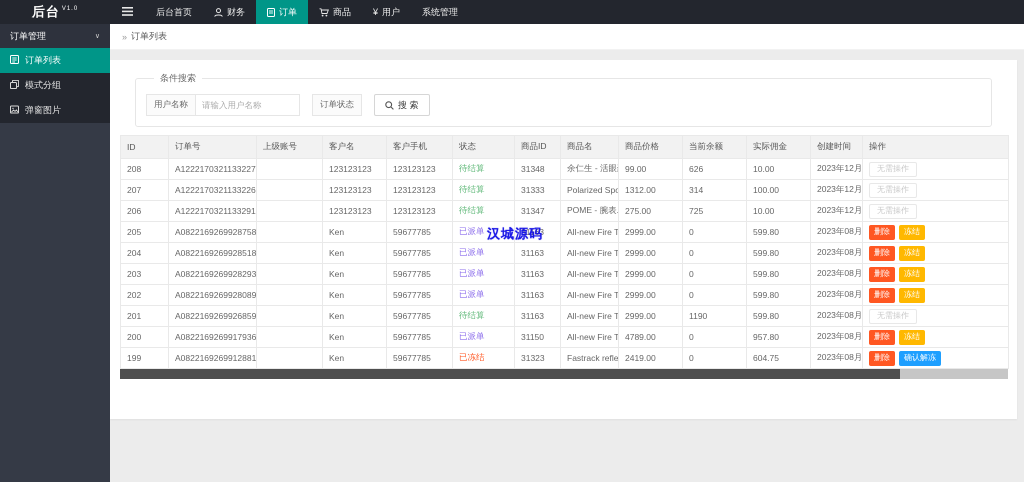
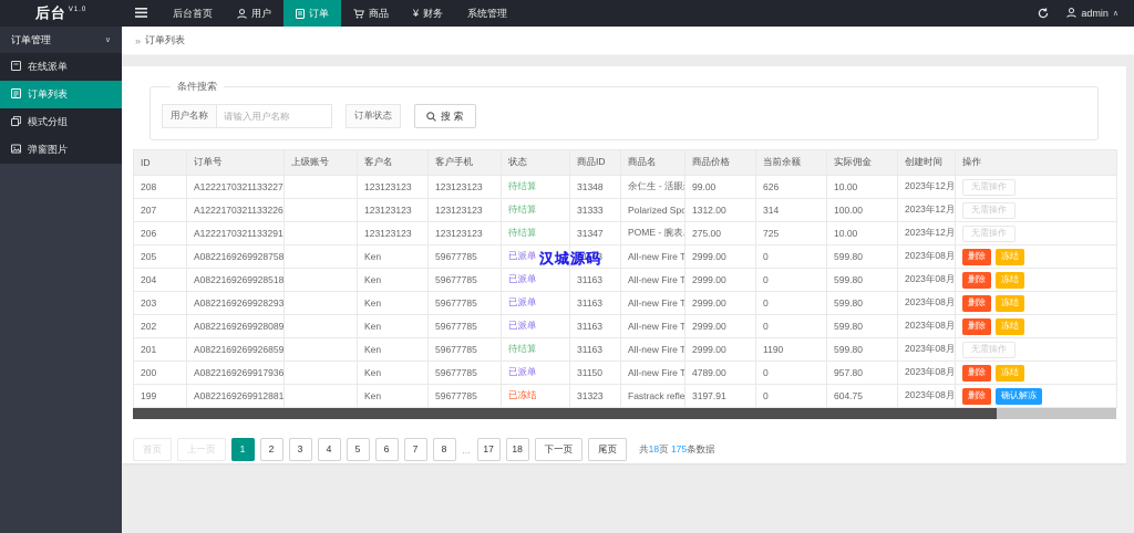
  后台
  后台首页
- 财务
+ 用户
  订单
  商品
  ¥
- 用户
+ 财务
  系统管理
+ admin
  订单管理
+ 在线派单
  订单列表
  模式分组
  弹窗图片
  »
  订单列表
  条件搜索
  用户名称
  请输入用户名称
  订单状态
  搜 索
  ID	订单号	上级账号	客户名	客户手机	状态	商品ID	商品名	商品价格	当前余额	实际佣金	创建时间	操作
  208	A1222170321133227		123123123	123123123	待结算	31348	余仁生 - 活眼	99.00	626	10.00	2023年12月	无需操作
  207	A1222170321133226		123123123	123123123	待结算	31333	Polarized Spo	1312.00	314	100.00	2023年12月	无需操作
  206	A1222170321133291		123123123	123123123	待结算	31347	POME - 腕表.	275.00	725	10.00	2023年12月	无需操作
  205	A0822169269928758		Ken	59677785	已派单	31163	All-new Fire T	2999.00	0	599.80	2023年08月	删除 冻结
  204	A0822169269928518		Ken	59677785	已派单	31163	All-new Fire T	2999.00	0	599.80	2023年08月	删除 冻结
  203	A0822169269928293		Ken	59677785	已派单	31163	All-new Fire T	2999.00	0	599.80	2023年08月	删除 冻结
  202	A0822169269928089		Ken	59677785	已派单	31163	All-new Fire T	2999.00	0	599.80	2023年08月	删除 冻结
  201	A0822169269926859		Ken	59677785	待结算	31163	All-new Fire T	2999.00	1190	599.80	2023年08月	无需操作
  200	A0822169269917936		Ken	59677785	已派单	31150	All-new Fire T	4789.00	0	957.80	2023年08月	删除 冻结
- 199	A0822169269912881		Ken	59677785	已冻结	31323	Fastrack refle	2419.00	0	604.75	2023年08月	删除 确认解冻
+ 199	A0822169269912881		Ken	59677785	已冻结	31323	Fastrack refle	3197.91	0	604.75	2023年08月	删除 确认解冻
+ 首页
+ 上一页
+ 1
+ 2
+ 3
+ 4
+ 5
+ 6
+ 7
+ 8
+ ...
+ 17
+ 18
+ 下一页
+ 尾页
+ 共18页 175条数据
  汉城源码
